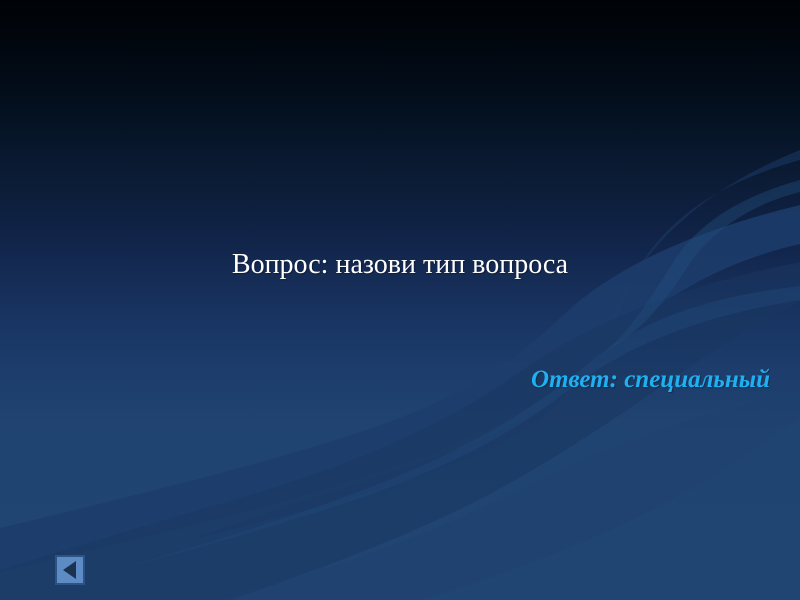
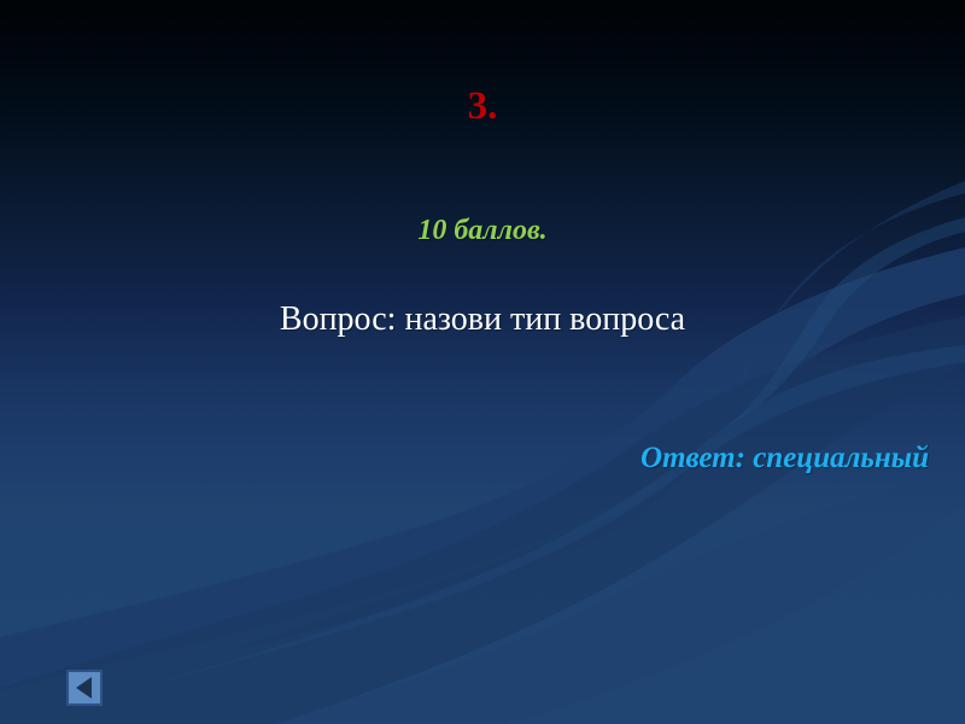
+ 3.
+ 10 баллов.
  Вопрос: назови тип вопроса
  Ответ: специальный
